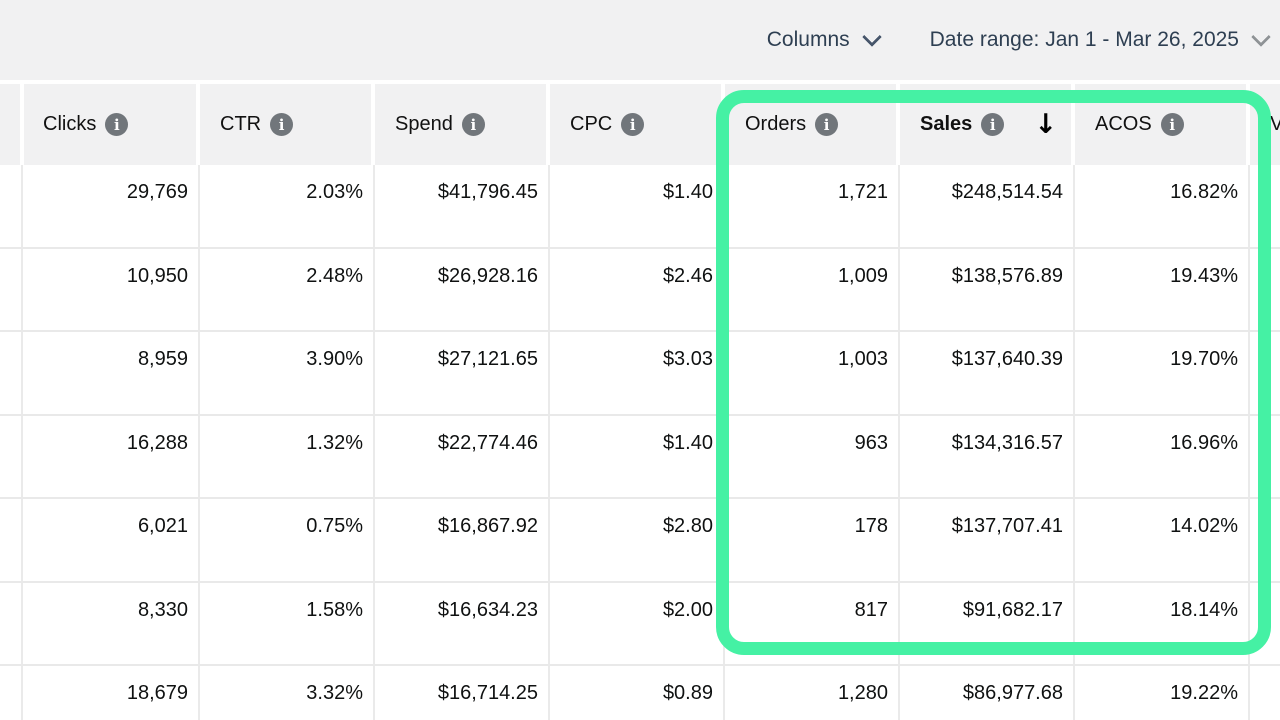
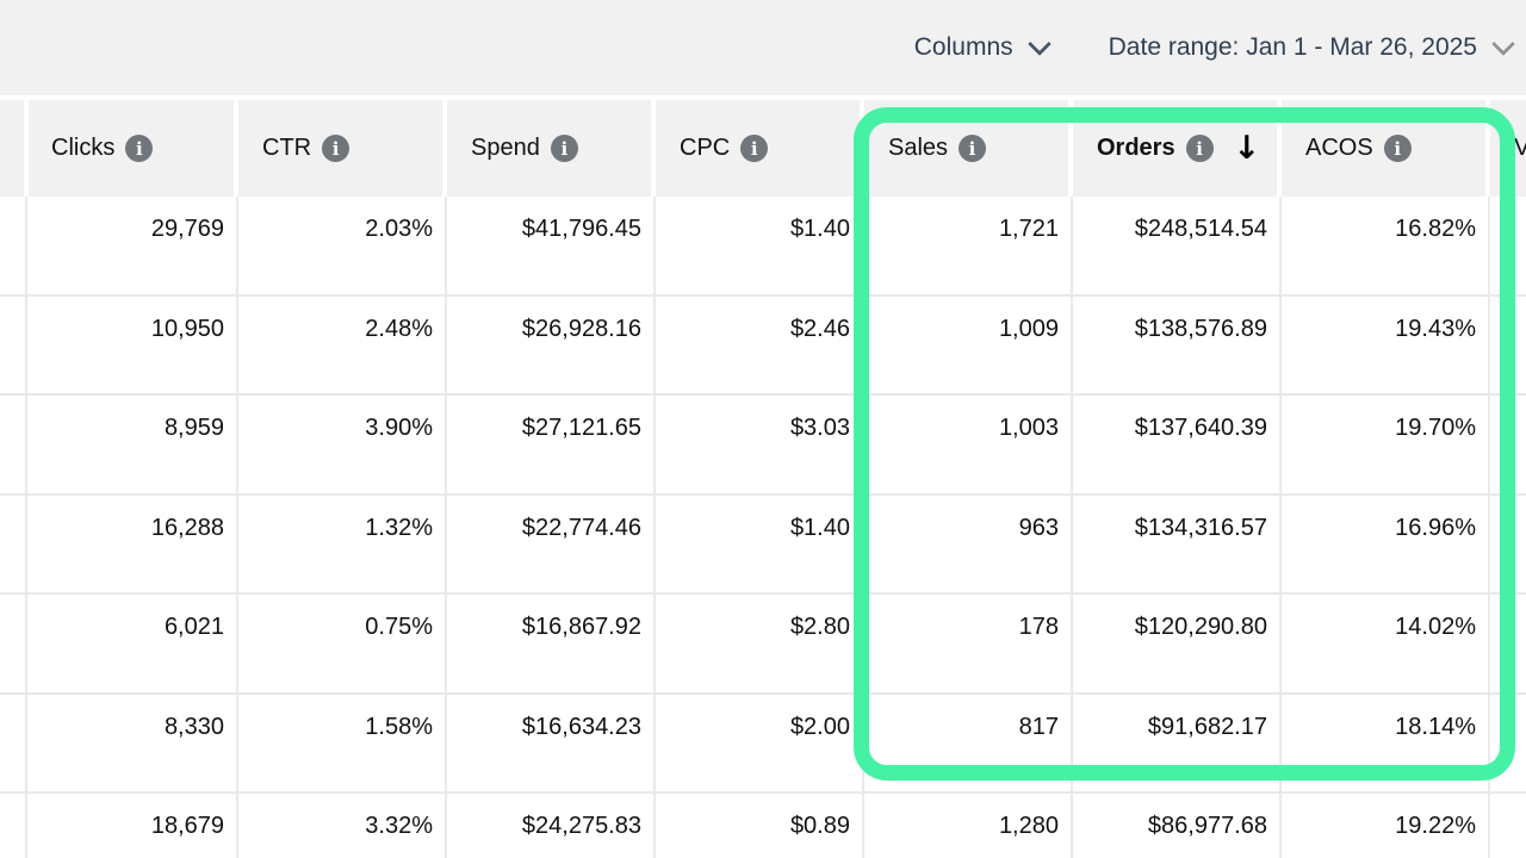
  Columns
  Date range: Jan 1 - Mar 26, 2025
  Clicks
  i
  CTR
  i
  Spend
  i
  CPC
  i
- Orders
+ Sales
  i
- Sales
+ Orders
  i
  ↓
  ACOS
  i
  V
  29,769
  2.03%
  $41,796.45
  $1.40
  1,721
  $248,514.54
  16.82%
  10,950
  2.48%
  $26,928.16
  $2.46
  1,009
  $138,576.89
  19.43%
  8,959
  3.90%
  $27,121.65
  $3.03
  1,003
  $137,640.39
  19.70%
  16,288
  1.32%
  $22,774.46
  $1.40
  963
  $134,316.57
  16.96%
  6,021
  0.75%
  $16,867.92
  $2.80
  178
- $137,707.41
+ $120,290.80
  14.02%
  8,330
  1.58%
  $16,634.23
  $2.00
  817
  $91,682.17
  18.14%
  18,679
  3.32%
- $16,714.25
+ $24,275.83
  $0.89
  1,280
  $86,977.68
  19.22%
